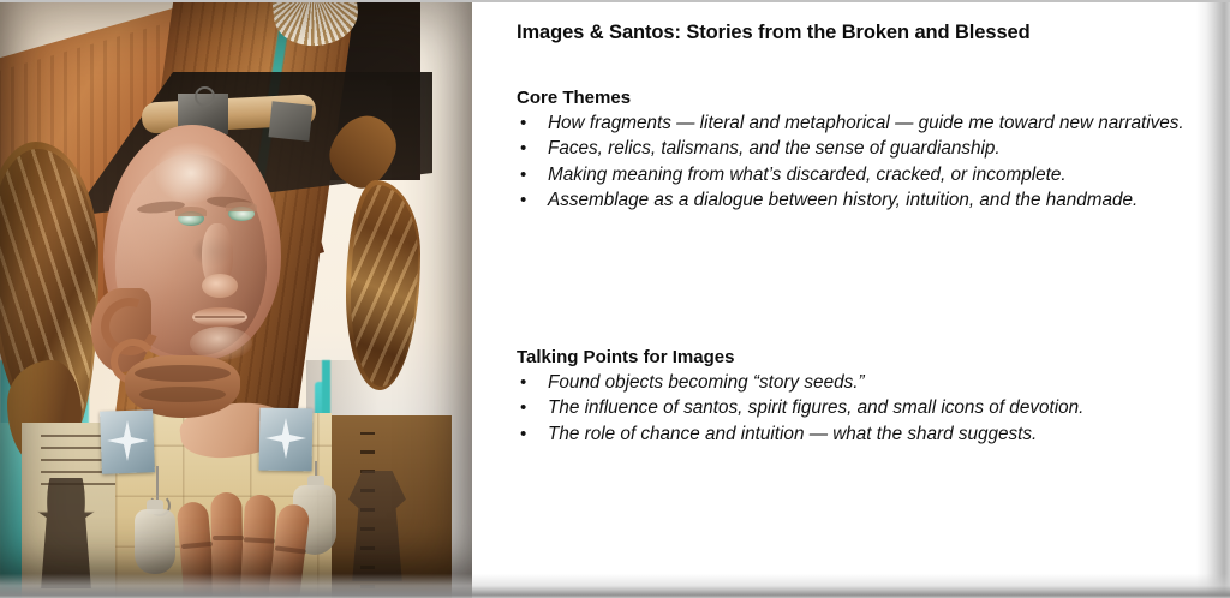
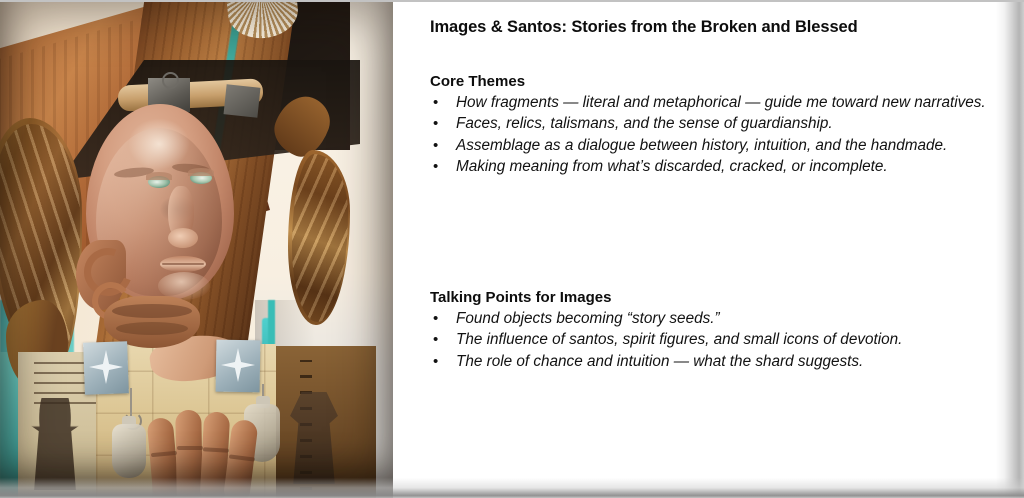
  Images & Santos: Stories from the Broken and Blessed
  Core Themes
  •
  How fragments — literal and metaphorical — guide me toward new narratives.
  •
  Faces, relics, talismans, and the sense of guardianship.
  •
- Making meaning from what’s discarded, cracked, or incomplete.
+ Assemblage as a dialogue between history, intuition, and the handmade.
  •
- Assemblage as a dialogue between history, intuition, and the handmade.
+ Making meaning from what’s discarded, cracked, or incomplete.
  Talking Points for Images
  •
  Found objects becoming “story seeds.”
  •
  The influence of santos, spirit figures, and small icons of devotion.
  •
  The role of chance and intuition — what the shard suggests.
